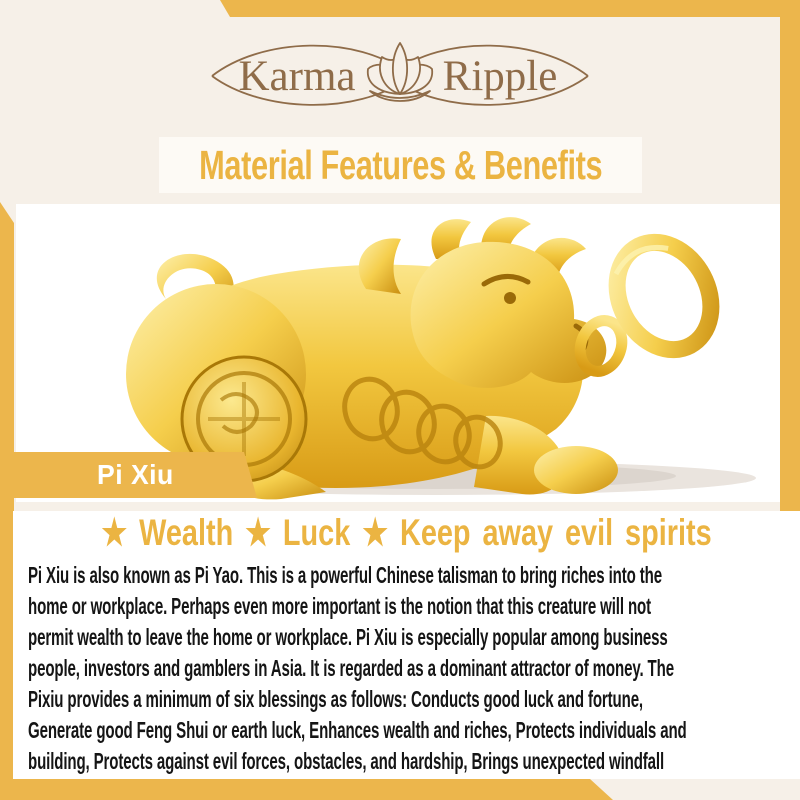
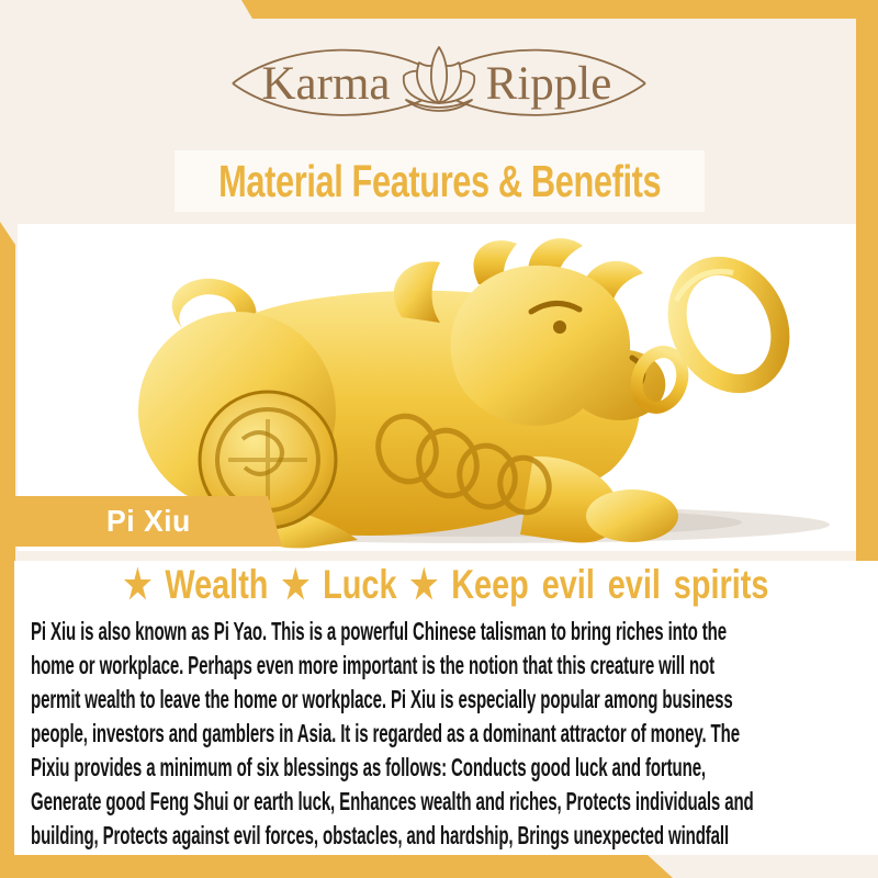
  Karma
  Ripple
  Material Features & Benefits
  Pi Xiu
- ★ Wealth ★ Luck ★ Keep away evil spirits
+ ★ Wealth ★ Luck ★ Keep evil evil spirits
  Pi Xiu is also known as Pi Yao. This is a powerful Chinese talisman to bring riches into the
  home or workplace. Perhaps even more important is the notion that this creature will not
  permit wealth to leave the home or workplace. Pi Xiu is especially popular among business
  people, investors and gamblers in Asia. It is regarded as a dominant attractor of money. The
  Pixiu provides a minimum of six blessings as follows: Conducts good luck and fortune,
  Generate good Feng Shui or earth luck, Enhances wealth and riches, Protects individuals and
  building, Protects against evil forces, obstacles, and hardship, Brings unexpected windfall
